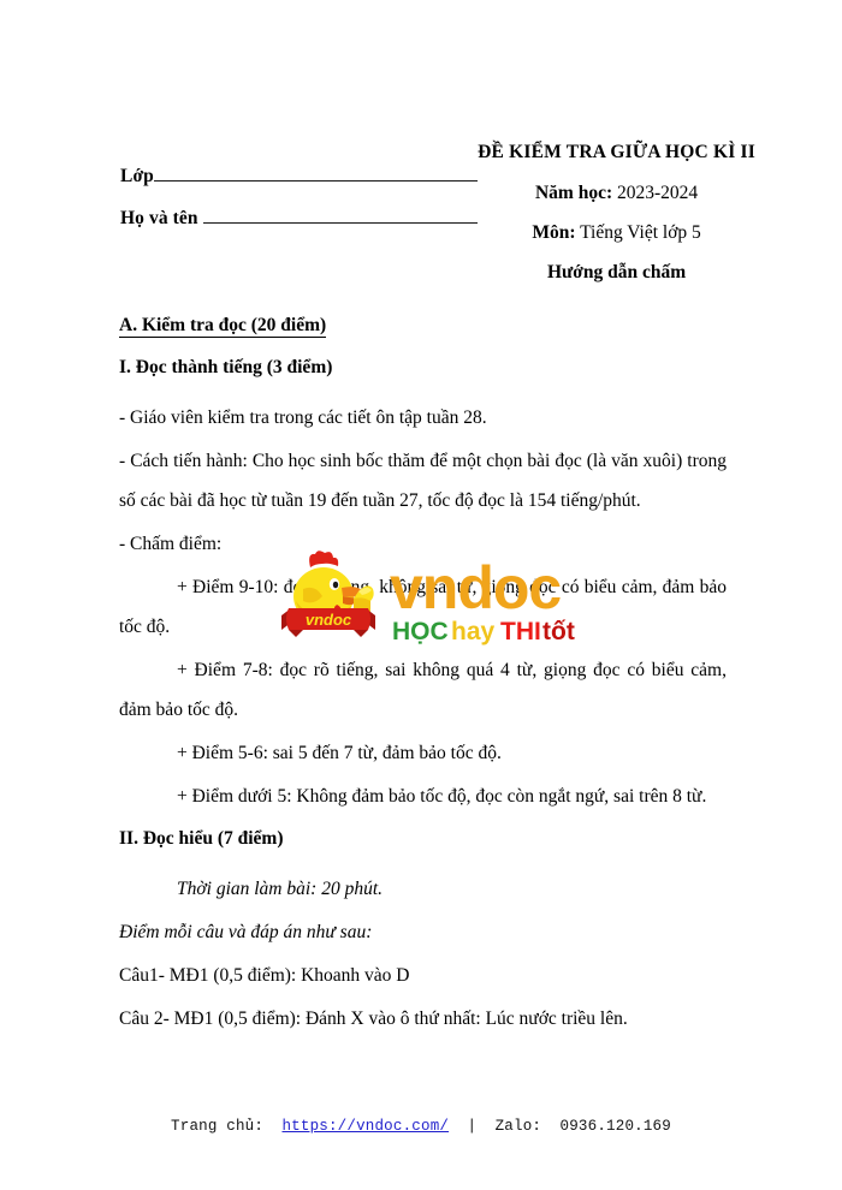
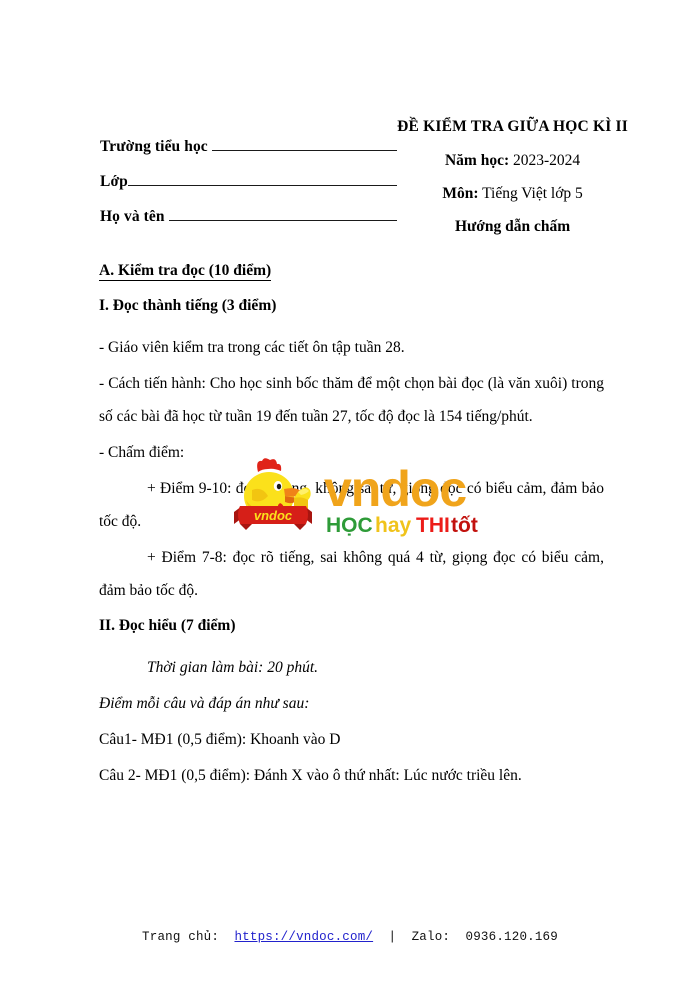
+ Trường tiểu học
  Lớp
  Họ và tên
  ĐỀ KIỂM TRA GIỮA HỌC KÌ II
  Năm học: 2023-2024
  Môn: Tiếng Việt lớp 5
  Hướng dẫn chấm
- A. Kiểm tra đọc (20 điểm)
+ A. Kiểm tra đọc (10 điểm)
  I. Đọc thành tiếng (3 điểm)
  - Giáo viên kiểm tra trong các tiết ôn tập tuần 28.
  - Cách tiến hành: Cho học sinh bốc thăm để một chọn bài đọc (là văn xuôi) trong số các bài đã học từ tuần 19 đến tuần 27, tốc độ đọc là 154 tiếng/phút.
  - Chấm điểm:
  + Điểm 9-10: đn, không sai từ, giọng đọc có biểu cảm, đảm bảo tốc độ.
  + Điểm 7-8: đọc rõ tiếng, sai không quá 4 từ, giọng đọc có biểu cảm, đảm bảo tốc độ.
- + Điểm 5-6: sai 5 đến 7 từ, đảm bảo tốc độ.
- + Điểm dưới 5: Không đảm bảo tốc độ, đọc còn ngắt ngứ, sai trên 8 từ.
  II. Đọc hiểu (7 điểm)
  Thời gian làm bài: 20 phút.
  Điểm mỗi câu và đáp án như sau:
  Câu1- MĐ1 (0,5 điểm): Khoanh vào D
  Câu 2- MĐ1 (0,5 điểm): Đánh X vào ô thứ nhất: Lúc nước triều lên.
  vndoc
  vndoc
  HỌC
  hay
  THI
  tốt
  Trang chủ: https://vndoc.com/ | Zalo: 0936.120.169
